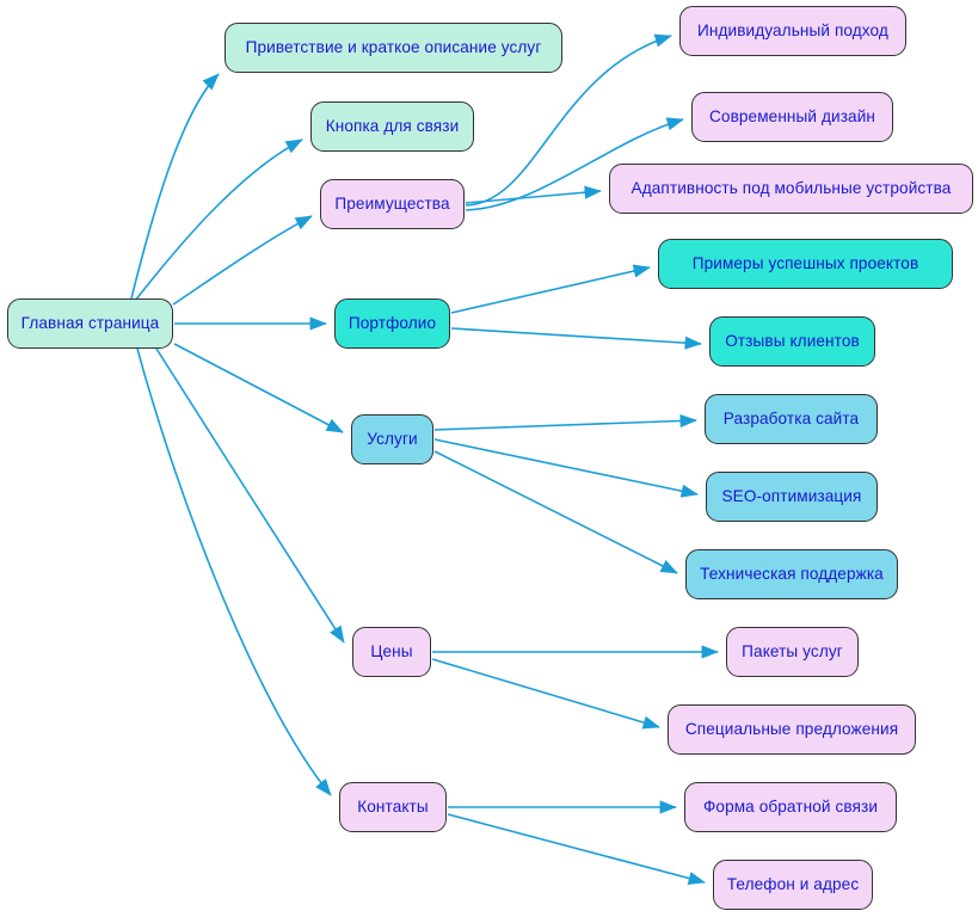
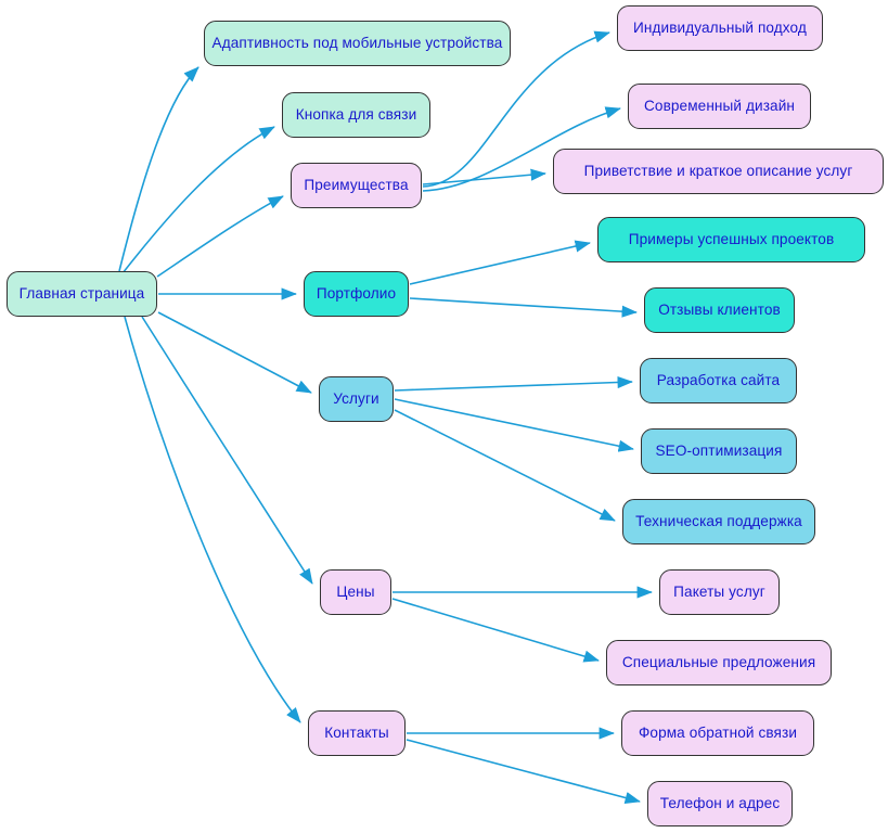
  Главная страница
- Приветствие и краткое описание услуг
+ Адаптивность под мобильные устройства
  Кнопка для связи
  Преимущества
  Индивидуальный подход
  Современный дизайн
- Адаптивность под мобильные устройства
+ Приветствие и краткое описание услуг
  Портфолио
  Примеры успешных проектов
  Отзывы клиентов
  Услуги
  Разработка сайта
  SEO-оптимизация
  Техническая поддержка
  Цены
  Пакеты услуг
  Специальные предложения
  Контакты
  Форма обратной связи
  Телефон и адрес
